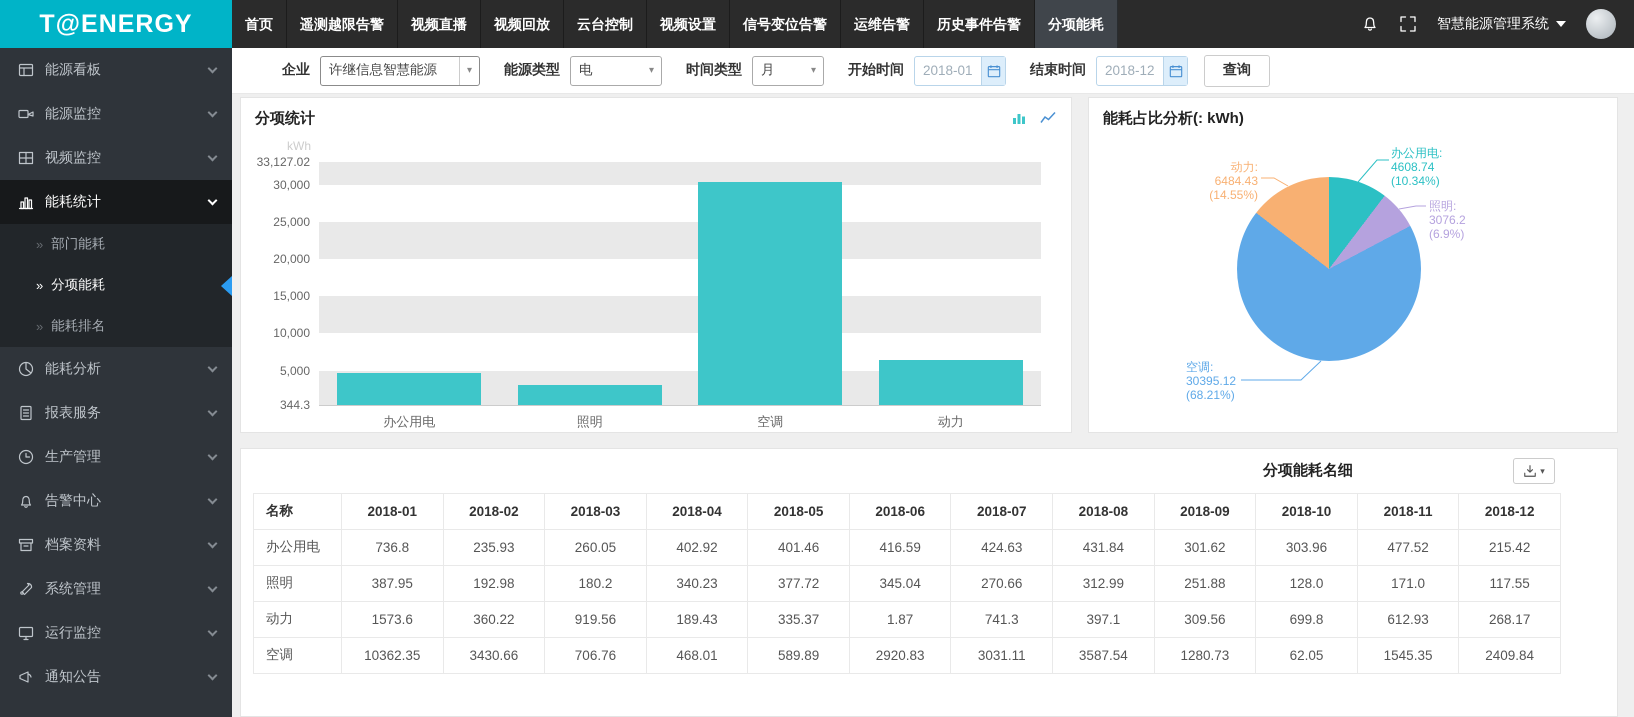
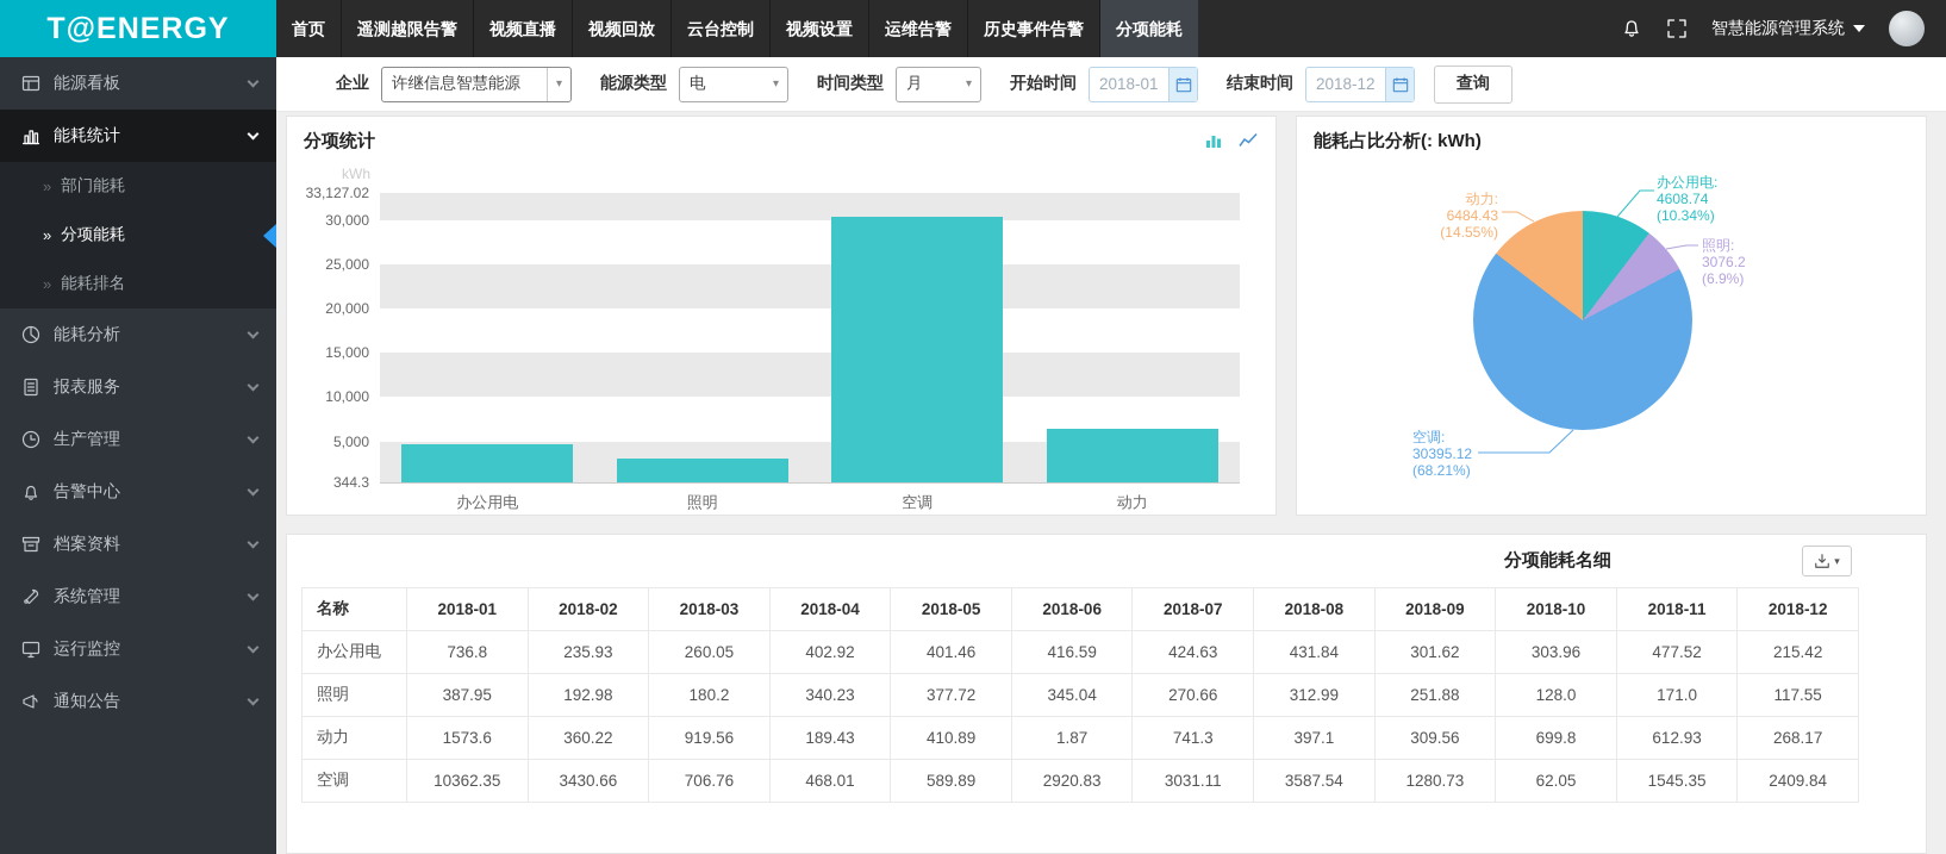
  T@ENERGY
  首页
  遥测越限告警
  视频直播
  视频回放
  云台控制
  视频设置
- 信号变位告警
  运维告警
  历史事件告警
  分项能耗
  智慧能源管理系统
  能源看板
- 能源监控
- 视频监控
  能耗统计
  »
  部门能耗
  »
  分项能耗
  »
  能耗排名
  能耗分析
  报表服务
  生产管理
  告警中心
  档案资料
  系统管理
  运行监控
  通知公告
  企业
  许继信息智慧能源
  ▾
  能源类型
  电
  ▾
  时间类型
  月
  ▾
  开始时间
  2018-01
  结束时间
  2018-12
  查询
  分项统计
  kWh
  33,127.02
  30,000
  25,000
  20,000
  15,000
  10,000
  5,000
  344.3
  办公用电
  照明
  空调
  动力
  能耗占比分析(: kWh)
  办公用电:
  4608.74
  (10.34%)
  照明:
  3076.2
  (6.9%)
  空调:
  30395.12
  (68.21%)
  动力:
  6484.43
  (14.55%)
  分项能耗名细
  ▾
  名称	2018-01	2018-02	2018-03	2018-04	2018-05	2018-06	2018-07	2018-08	2018-09	2018-10	2018-11	2018-12
  办公用电	736.8	235.93	260.05	402.92	401.46	416.59	424.63	431.84	301.62	303.96	477.52	215.42
  照明	387.95	192.98	180.2	340.23	377.72	345.04	270.66	312.99	251.88	128.0	171.0	117.55
- 动力	1573.6	360.22	919.56	189.43	335.37	1.87	741.3	397.1	309.56	699.8	612.93	268.17
+ 动力	1573.6	360.22	919.56	189.43	410.89	1.87	741.3	397.1	309.56	699.8	612.93	268.17
  空调	10362.35	3430.66	706.76	468.01	589.89	2920.83	3031.11	3587.54	1280.73	62.05	1545.35	2409.84
